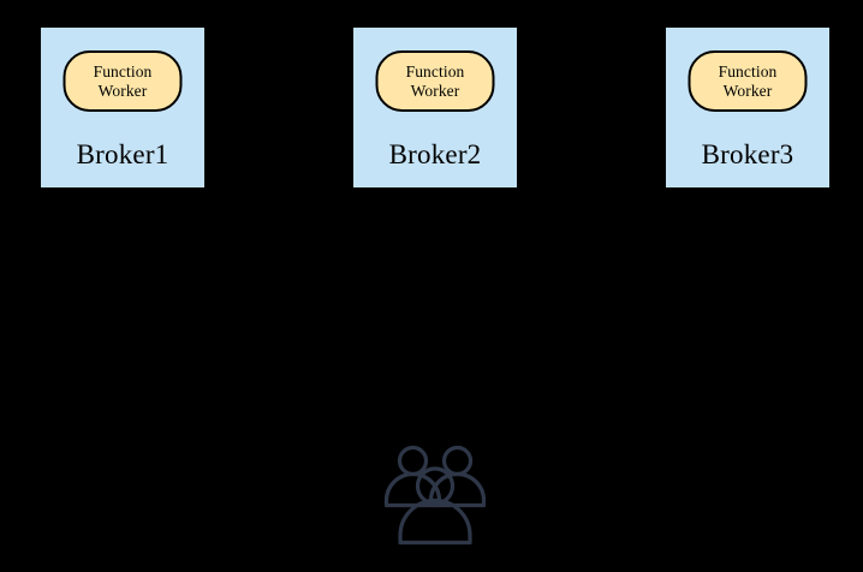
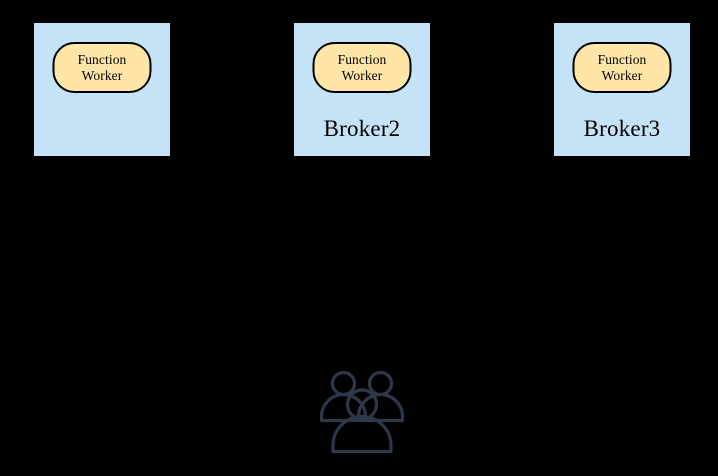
  Function
  Worker
- Broker1
  Function
  Worker
  Broker2
  Function
  Worker
  Broker3
